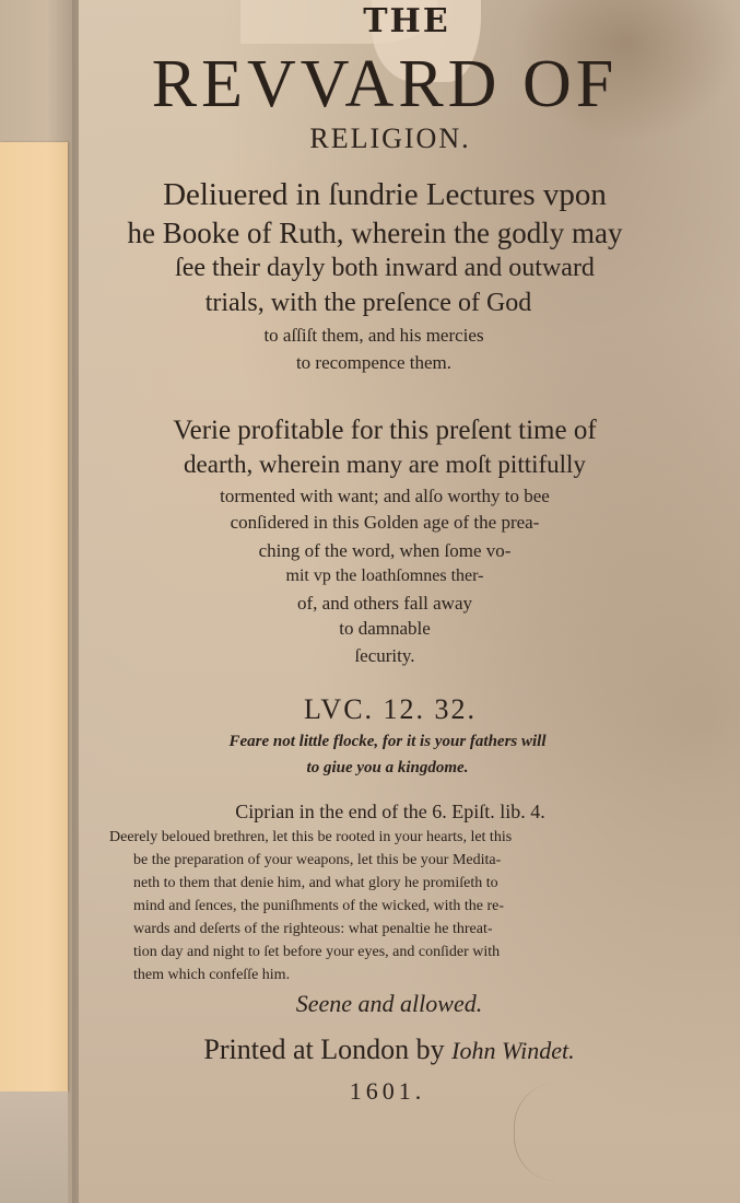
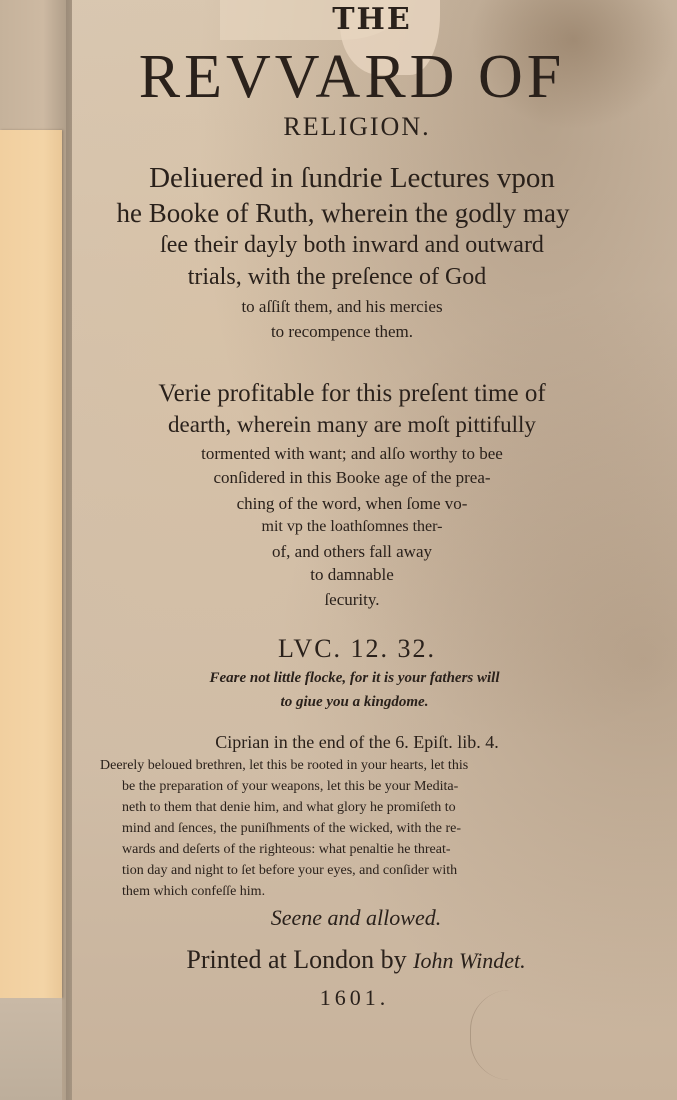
  THE
  REVVARD OF
  RELIGION.
  Deliuered in ſundrie Lectures vpon
  he Booke of Ruth, wherein the godly may
  ſee their dayly both inward and outward
  trials, with the preſence of God
  to aſſiſt them, and his mercies
  to recompence them.
  Verie profitable for this preſent time of
  dearth, wherein many are moſt pittifully
  tormented with want; and alſo worthy to bee
- conſidered in this Golden age of the prea-
+ conſidered in this Booke age of the prea-
  ching of the word, when ſome vo-
  mit vp the loathſomnes ther-
  of, and others fall away
  to damnable
  ſecurity.
  LVC. 12. 32.
  Feare not little flocke, for it is your fathers will
  to giue you a kingdome.
  Ciprian in the end of the 6. Epiſt. lib. 4.
  Deerely beloued brethren, let this be rooted in your hearts, let this
  be the preparation of your weapons, let this be your Medita-
  neth to them that denie him, and what glory he promiſeth to
  mind and ſences, the puniſhments of the wicked, with the re-
  wards and deſerts of the righteous: what penaltie he threat-
  tion day and night to ſet before your eyes, and conſider with
  them which confeſſe him.
  Seene and allowed.
  Printed at London by Iohn Windet.
  1601.
